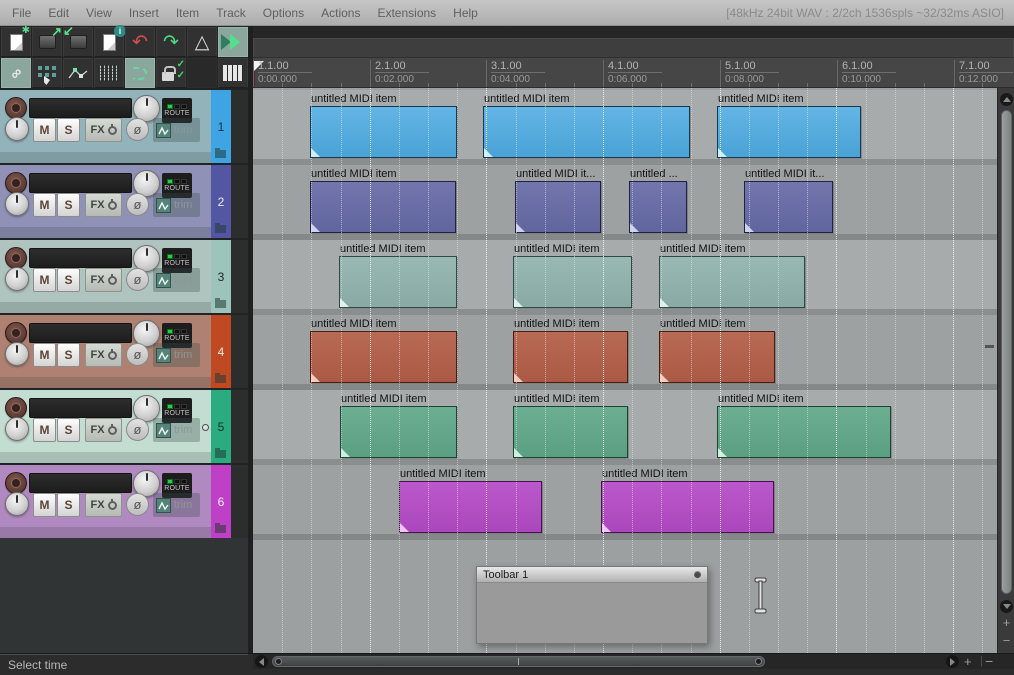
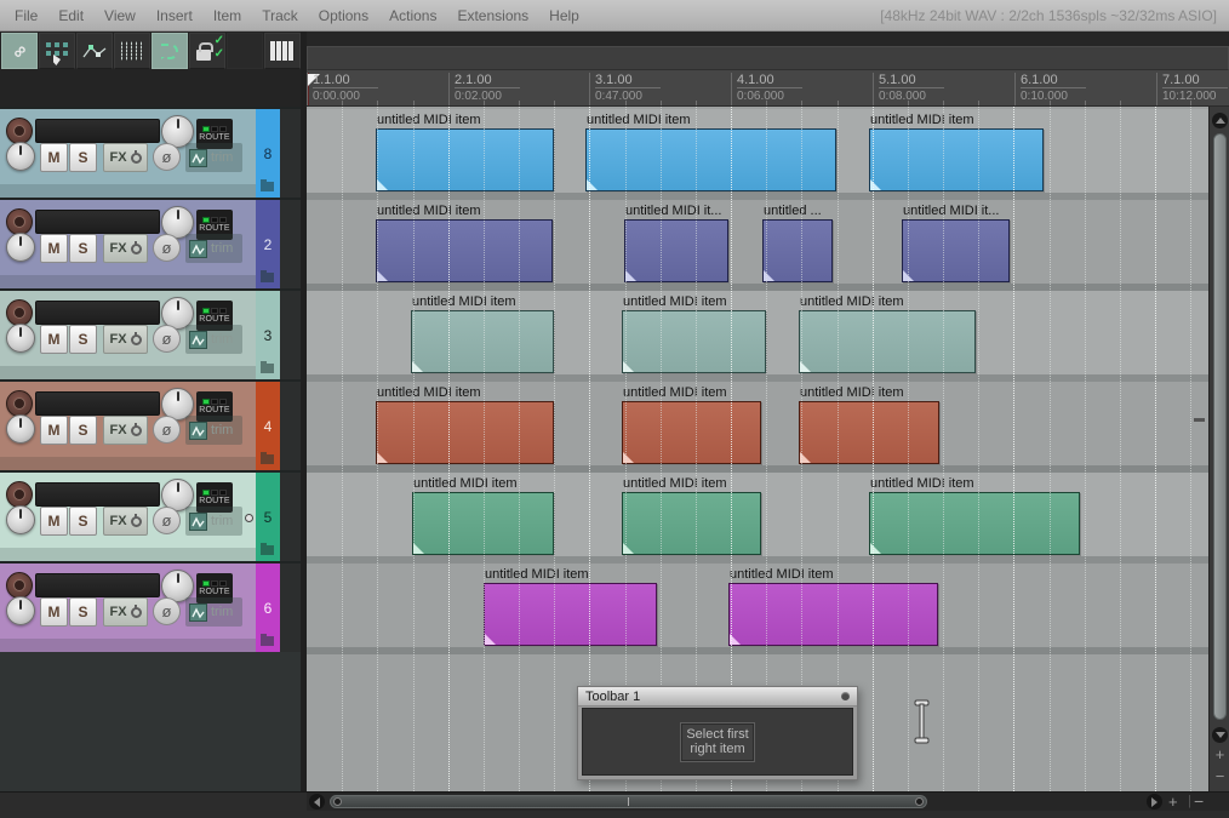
  File
  Edit
  View
  Insert
  Item
  Track
  Options
  Actions
  Extensions
  Help
  [48kHz 24bit WAV : 2/2ch 1536spls ~32/32ms ASIO]
- ✱
- ↗
- ↙
- i
- ↶
- ↷
- △
  ✓
  ✓
  1.1.00
  0:00.000
  2.1.00
  0:02.000
  3.1.00
- 0:04.000
+ 0:47.000
  4.1.00
  0:06.000
  5.1.00
  0:08.000
  6.1.00
  0:10.000
  7.1.00
- 0:12.000
+ 10:12.000
  Toolbar 1
+ Select first
+ right item
  untitled MIDI item
  untitled MIDI item
  untitled MIDI item
  untitled MIDI item
  untitled MIDI it...
  untitled ...
  untitled MIDI it...
  untitled MIDI item
  untitled MIDI item
  untitled MIDI item
  untitled MIDI item
  untitled MIDI item
  untitled MIDI item
  untitled MIDI item
  untitled MIDI item
  untitled MIDI item
  untitled MIDI item
  untitled MIDI item
  M
  S
  FX
  ø
- 1
+ 8
  M
  S
  FX
  ø
  trim
  2
  M
  S
  FX
  ø
  3
  M
  S
  FX
  ø
  trim
  4
  M
  S
  FX
  ø
  5
  M
  S
  FX
  ø
  trim
  6
  +
  −
- Select time
  +
  |
  −
